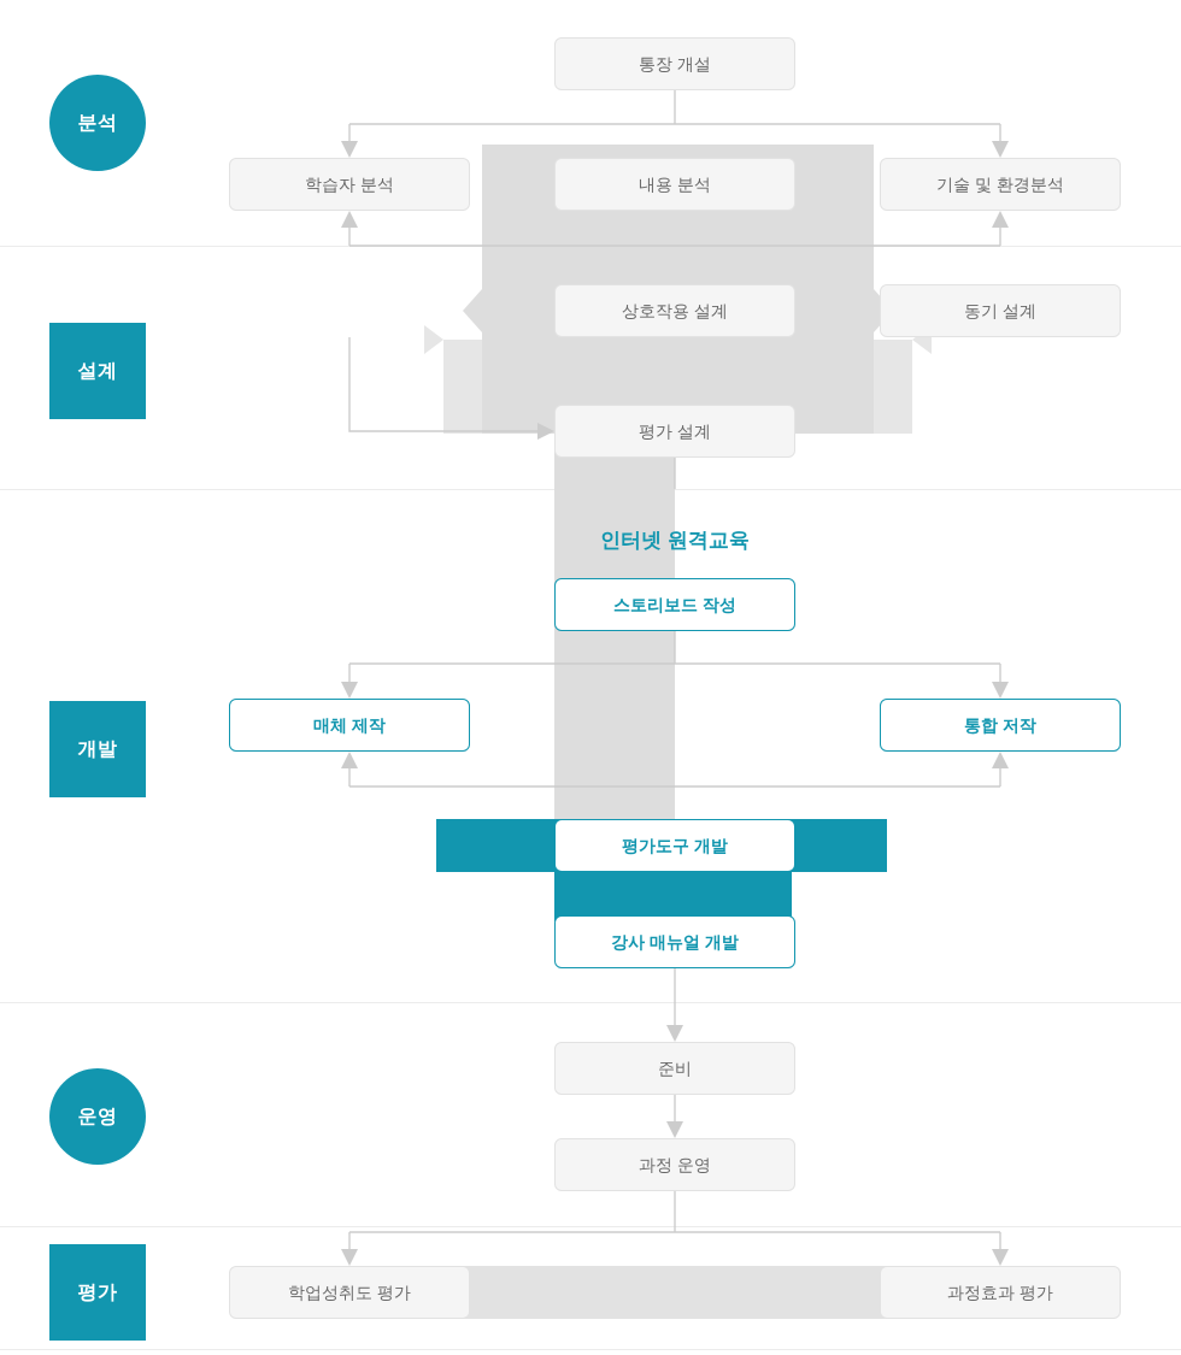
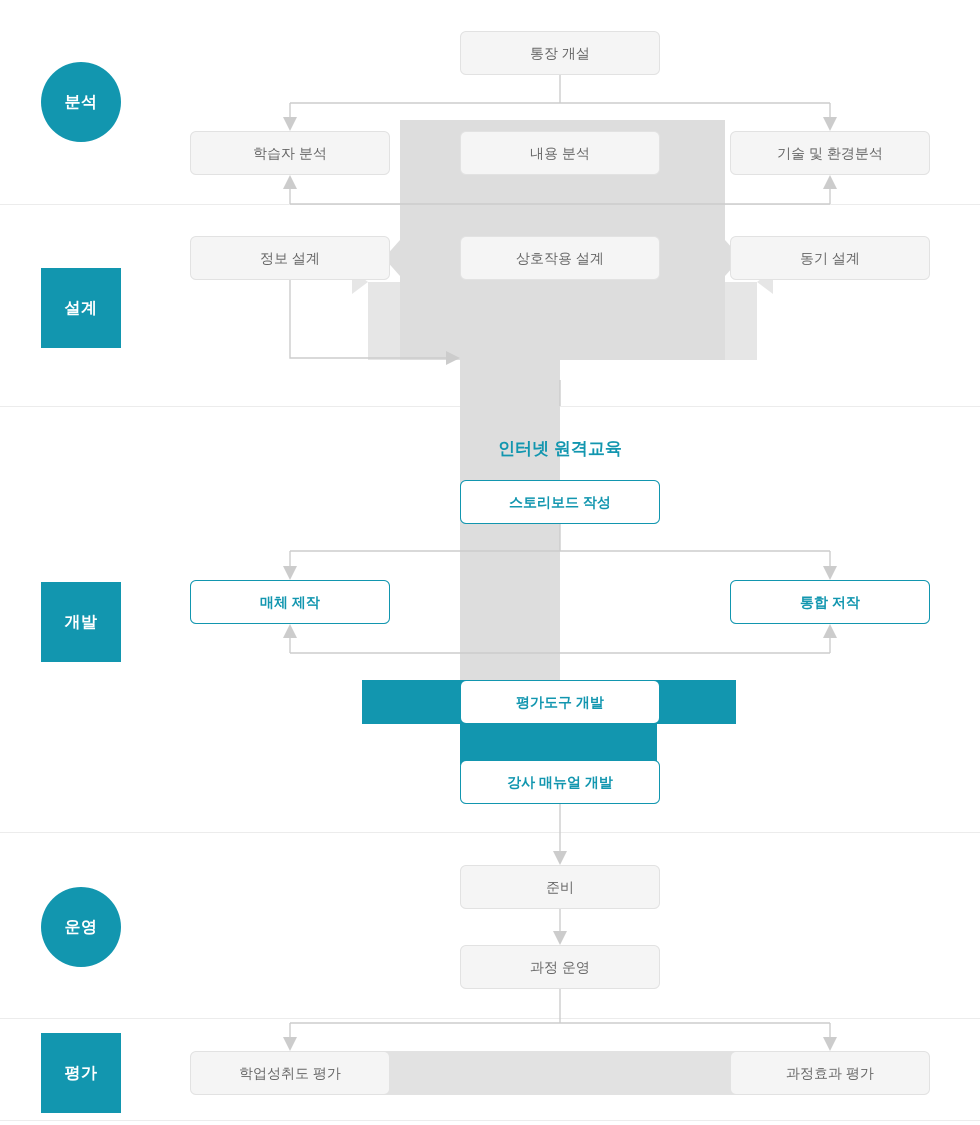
  분석
  설계
  개발
  운영
  평가
  통장 개설
  학습자 분석
  내용 분석
  기술 및 환경분석
+ 정보 설계
  상호작용 설계
  동기 설계
- 평가 설계
  인터넷 원격교육
  스토리보드 작성
  매체 제작
  통합 저작
  평가도구 개발
  강사 매뉴얼 개발
  준비
  과정 운영
  학업성취도 평가
  과정효과 평가
